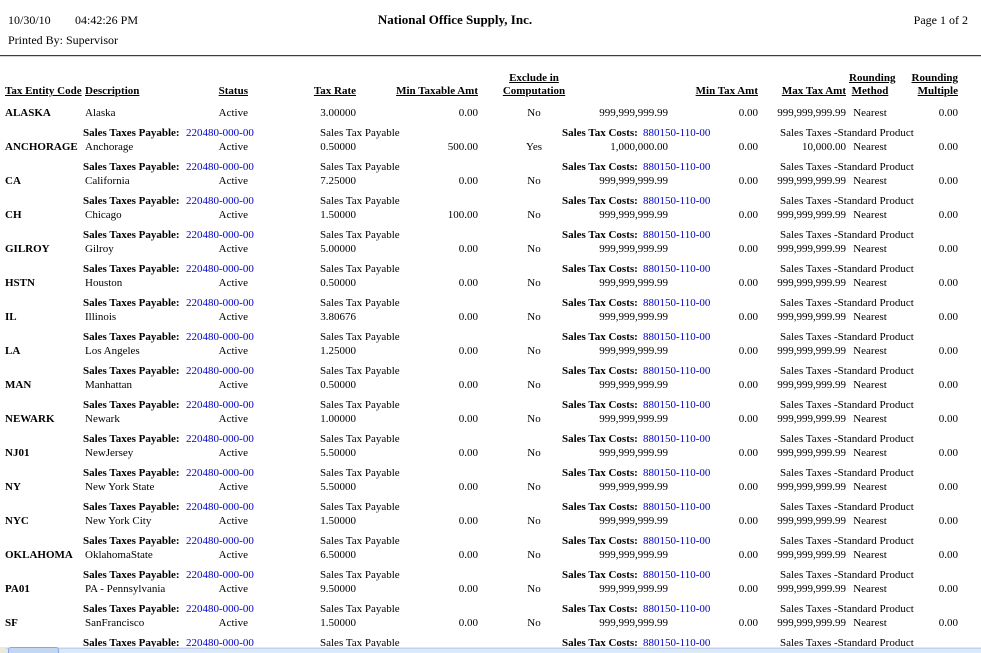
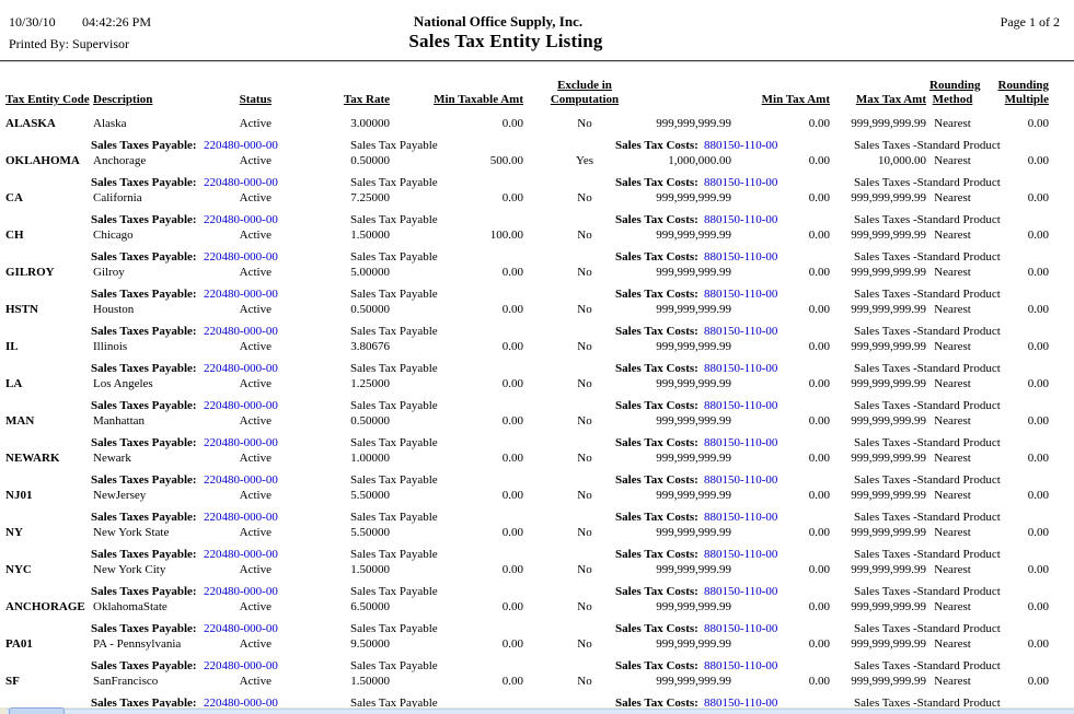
  10/30/10
  04:42:26 PM
  Printed By: Supervisor
  National Office Supply, Inc.
+ Sales Tax Entity Listing
  Page 1 of 2
  Tax Entity Code
  Description
  Status
  Tax Rate
  Min Taxable Amt
  Exclude in
  Computation
  Min Tax Amt
  Max Tax Amt
  Rounding
  Method
  Rounding
  Multiple
  ALASKA
  Alaska
  Active
  3.00000
  0.00
  No
  999,999,999.99
  0.00
  999,999,999.99
  Nearest
  0.00
  Sales Taxes Payable:
  220480-000-00
  Sales Tax Payable
  Sales Tax Costs:
  880150-110-00
  Sales Taxes -Standard Product
- ANCHORAGE
+ OKLAHOMA
  Anchorage
  Active
  0.50000
  500.00
  Yes
  1,000,000.00
  0.00
  10,000.00
  Nearest
  0.00
  Sales Taxes Payable:
  220480-000-00
  Sales Tax Payable
  Sales Tax Costs:
  880150-110-00
  Sales Taxes -Standard Product
  CA
  California
  Active
  7.25000
  0.00
  No
  999,999,999.99
  0.00
  999,999,999.99
  Nearest
  0.00
  Sales Taxes Payable:
  220480-000-00
  Sales Tax Payable
  Sales Tax Costs:
  880150-110-00
  Sales Taxes -Standard Product
  CH
  Chicago
  Active
  1.50000
  100.00
  No
  999,999,999.99
  0.00
  999,999,999.99
  Nearest
  0.00
  Sales Taxes Payable:
  220480-000-00
  Sales Tax Payable
  Sales Tax Costs:
  880150-110-00
  Sales Taxes -Standard Product
  GILROY
  Gilroy
  Active
  5.00000
  0.00
  No
  999,999,999.99
  0.00
  999,999,999.99
  Nearest
  0.00
  Sales Taxes Payable:
  220480-000-00
  Sales Tax Payable
  Sales Tax Costs:
  880150-110-00
  Sales Taxes -Standard Product
  HSTN
  Houston
  Active
  0.50000
  0.00
  No
  999,999,999.99
  0.00
  999,999,999.99
  Nearest
  0.00
  Sales Taxes Payable:
  220480-000-00
  Sales Tax Payable
  Sales Tax Costs:
  880150-110-00
  Sales Taxes -Standard Product
  IL
  Illinois
  Active
  3.80676
  0.00
  No
  999,999,999.99
  0.00
  999,999,999.99
  Nearest
  0.00
  Sales Taxes Payable:
  220480-000-00
  Sales Tax Payable
  Sales Tax Costs:
  880150-110-00
  Sales Taxes -Standard Product
  LA
  Los Angeles
  Active
  1.25000
  0.00
  No
  999,999,999.99
  0.00
  999,999,999.99
  Nearest
  0.00
  Sales Taxes Payable:
  220480-000-00
  Sales Tax Payable
  Sales Tax Costs:
  880150-110-00
  Sales Taxes -Standard Product
  MAN
  Manhattan
  Active
  0.50000
  0.00
  No
  999,999,999.99
  0.00
  999,999,999.99
  Nearest
  0.00
  Sales Taxes Payable:
  220480-000-00
  Sales Tax Payable
  Sales Tax Costs:
  880150-110-00
  Sales Taxes -Standard Product
  NEWARK
  Newark
  Active
  1.00000
  0.00
  No
  999,999,999.99
  0.00
  999,999,999.99
  Nearest
  0.00
  Sales Taxes Payable:
  220480-000-00
  Sales Tax Payable
  Sales Tax Costs:
  880150-110-00
  Sales Taxes -Standard Product
  NJ01
  NewJersey
  Active
  5.50000
  0.00
  No
  999,999,999.99
  0.00
  999,999,999.99
  Nearest
  0.00
  Sales Taxes Payable:
  220480-000-00
  Sales Tax Payable
  Sales Tax Costs:
  880150-110-00
  Sales Taxes -Standard Product
  NY
  New York State
  Active
  5.50000
  0.00
  No
  999,999,999.99
  0.00
  999,999,999.99
  Nearest
  0.00
  Sales Taxes Payable:
  220480-000-00
  Sales Tax Payable
  Sales Tax Costs:
  880150-110-00
  Sales Taxes -Standard Product
  NYC
  New York City
  Active
  1.50000
  0.00
  No
  999,999,999.99
  0.00
  999,999,999.99
  Nearest
  0.00
  Sales Taxes Payable:
  220480-000-00
  Sales Tax Payable
  Sales Tax Costs:
  880150-110-00
  Sales Taxes -Standard Product
- OKLAHOMA
+ ANCHORAGE
  OklahomaState
  Active
  6.50000
  0.00
  No
  999,999,999.99
  0.00
  999,999,999.99
  Nearest
  0.00
  Sales Taxes Payable:
  220480-000-00
  Sales Tax Payable
  Sales Tax Costs:
  880150-110-00
  Sales Taxes -Standard Product
  PA01
  PA - Pennsylvania
  Active
  9.50000
  0.00
  No
  999,999,999.99
  0.00
  999,999,999.99
  Nearest
  0.00
  Sales Taxes Payable:
  220480-000-00
  Sales Tax Payable
  Sales Tax Costs:
  880150-110-00
  Sales Taxes -Standard Product
  SF
  SanFrancisco
  Active
  1.50000
  0.00
  No
  999,999,999.99
  0.00
  999,999,999.99
  Nearest
  0.00
  Sales Taxes Payable:
  220480-000-00
  Sales Tax Payable
  Sales Tax Costs:
  880150-110-00
  Sales Taxes -Standard Product
